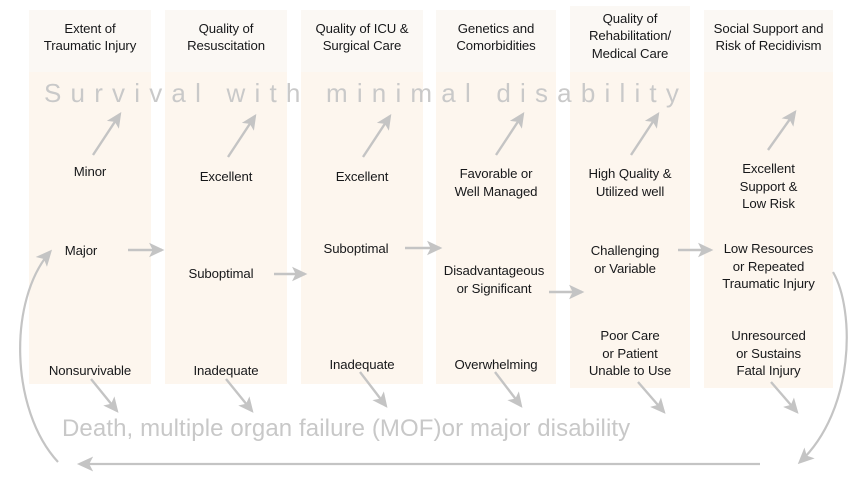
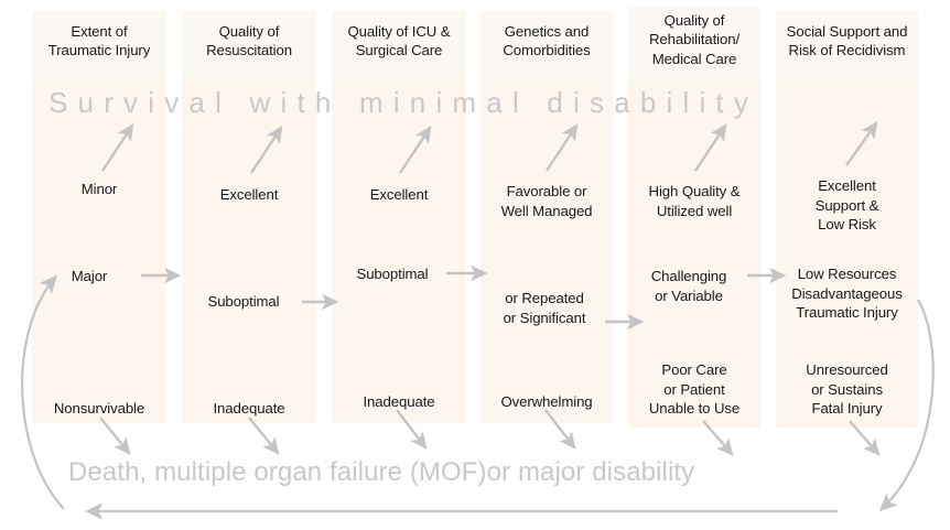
  Extent of
  Traumatic Injury
  Quality of
  Resuscitation
  Quality of ICU &
  Surgical Care
  Genetics and
  Comorbidities
  Quality of
  Rehabilitation/
  Medical Care
  Social Support and
  Risk of Recidivism
  Survival with minimal disability
  Minor
  Excellent
  Excellent
  Favorable or
  Well Managed
  High Quality &
  Utilized well
  Excellent
  Support &
  Low Risk
  Major
  Suboptimal
  Suboptimal
- Disadvantageous
+ or Repeated
  or Significant
  Challenging
  or Variable
  Low Resources
- or Repeated
+ Disadvantageous
  Traumatic Injury
  Nonsurvivable
  Inadequate
  Inadequate
  Overwhelming
  Poor Care
  or Patient
  Unable to Use
  Unresourced
  or Sustains
  Fatal Injury
  Death, multiple organ failure (MOF)or major disability
